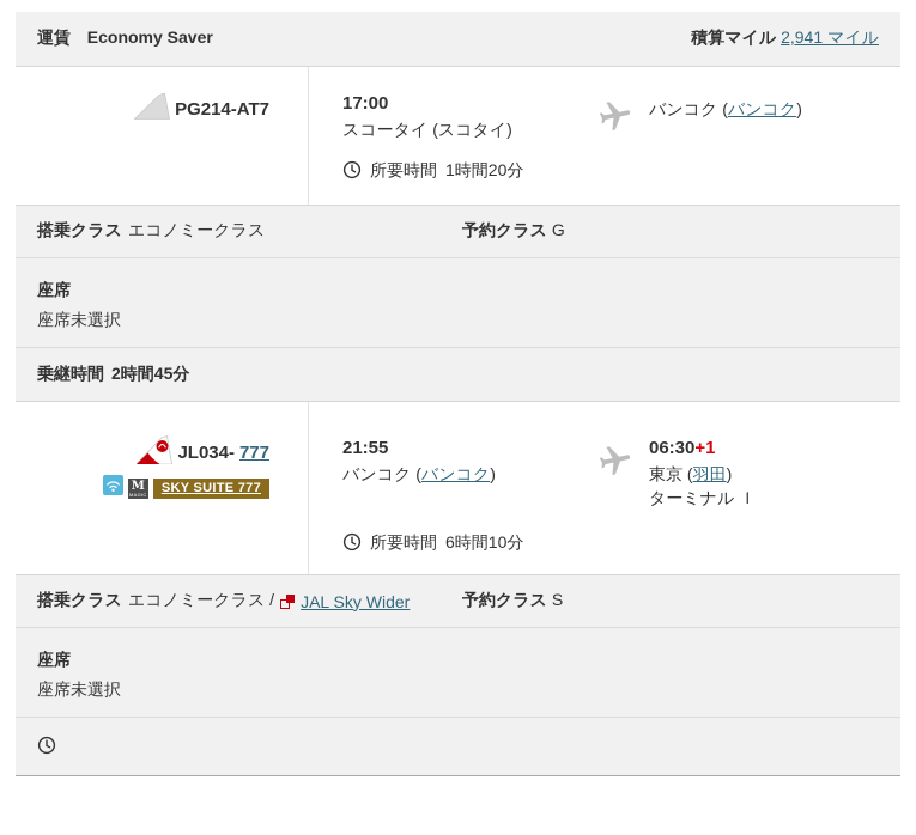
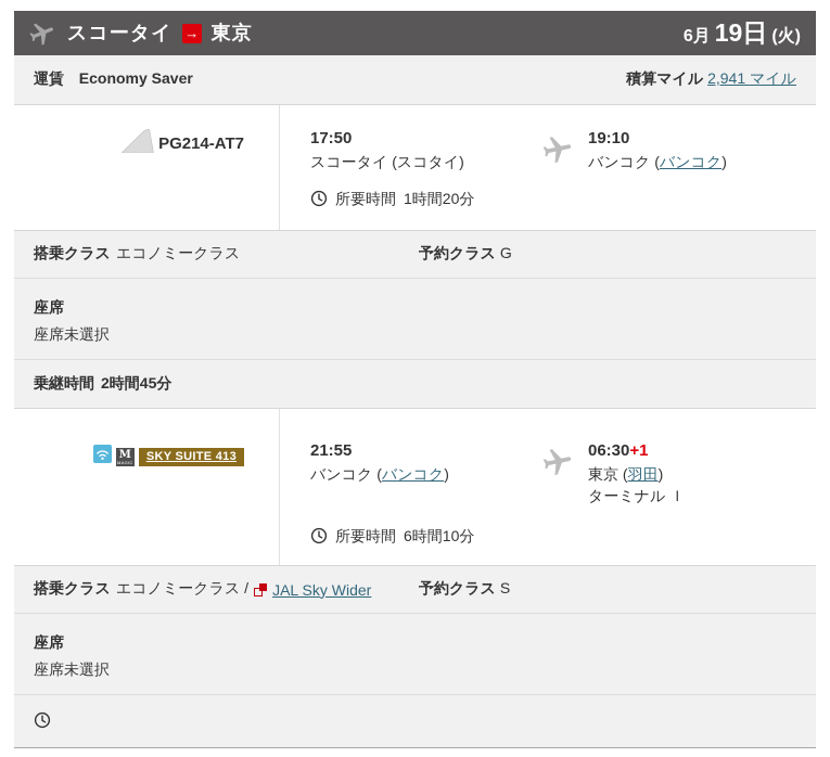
+ スコータイ
+ →
+ 東京
+ 6月
+ 19日
+ (火)
  運賃 Economy Saver
  積算マイル 2,941 マイル
  PG214-AT7
- 17:00
+ 17:50
  スコータイ (スコタイ)
+ 19:10
  バンコク (バンコク)
  所要時間
  1時間20分
  搭乗クラス
  エコノミークラス
  予約クラス G
  座席
  座席未選択
  乗継時間
  2時間45分
- JL034-
- 777
  M
- SKY SUITE 777
+ SKY SUITE 413
  21:55
  バンコク (バンコク)
  06:30+1
  東京 (羽田)
  ターミナル Ｉ
  所要時間
  6時間10分
  搭乗クラス
  エコノミークラス /
  JAL Sky Wider
  予約クラス S
  座席
  座席未選択
